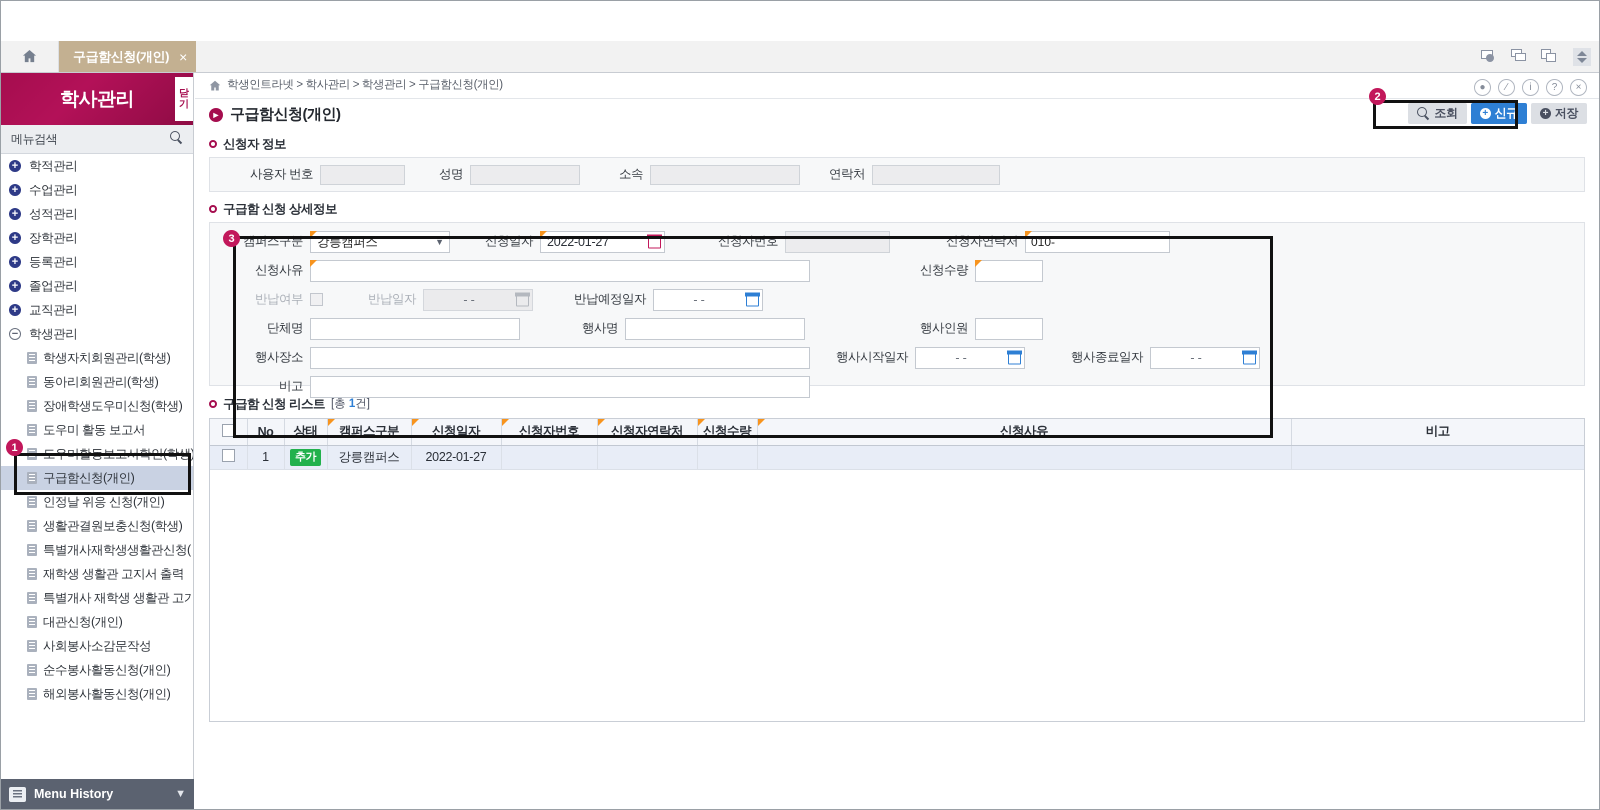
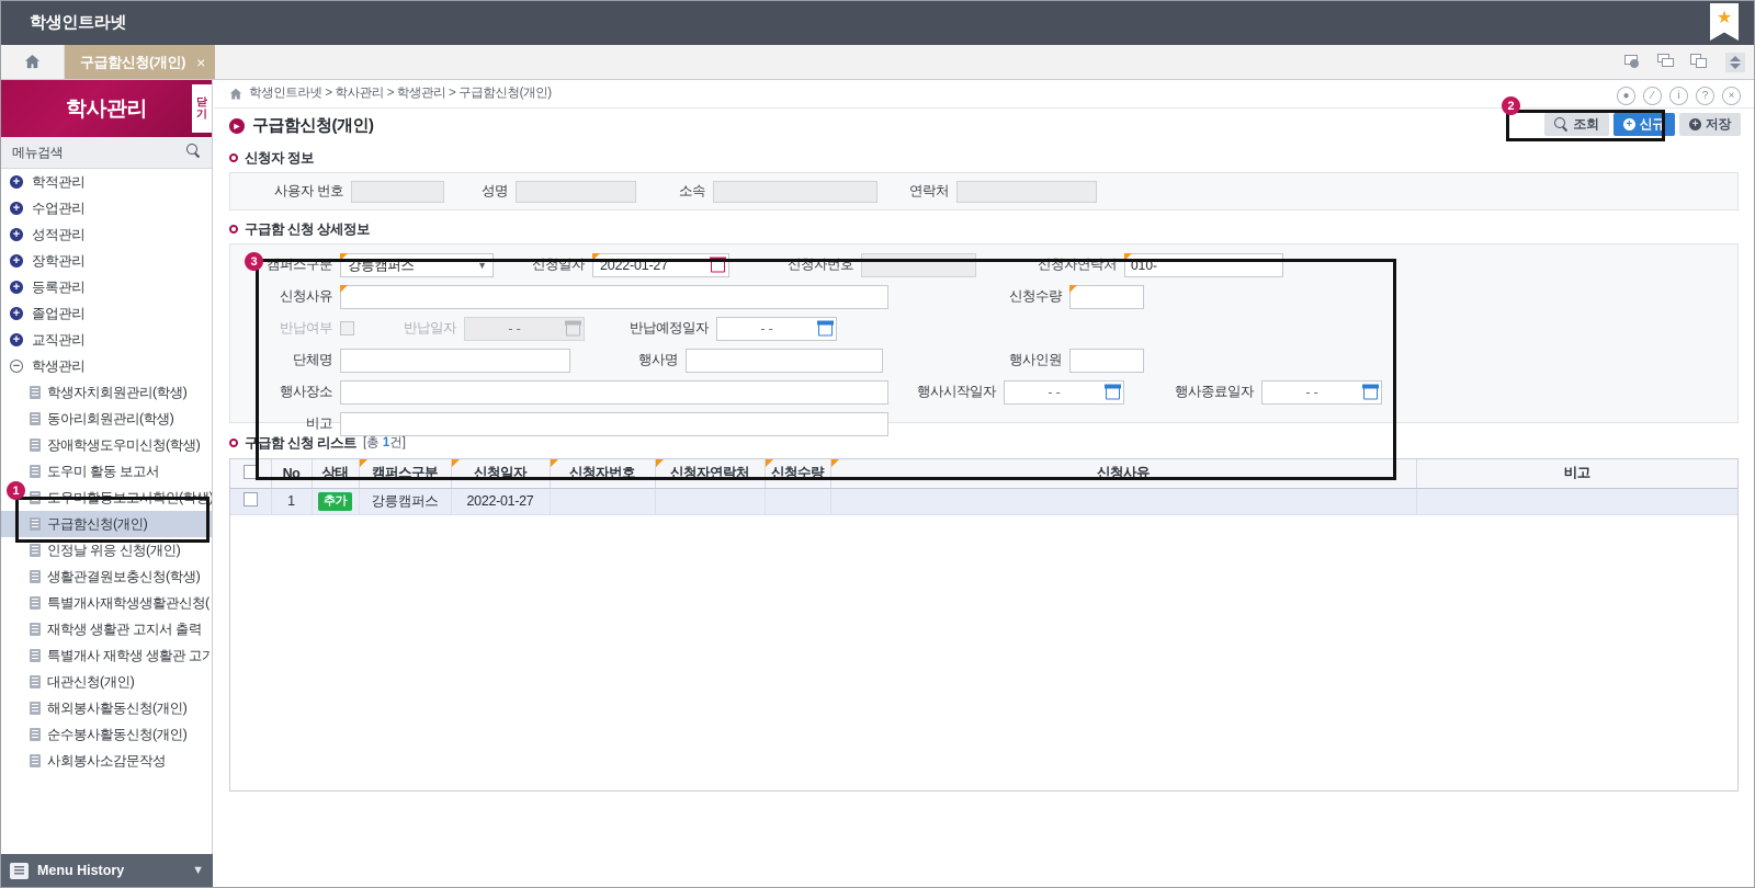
+ 학생인트라넷
+ ★
  구급함신청(개인)
  ×
  학사관리
  닫기
  메뉴검색
  +
  학적관리
  +
  수업관리
  +
  성적관리
  +
  장학관리
  +
  등록관리
  +
  졸업관리
  +
  교직관리
  −
  학생관리
  학생자치회원관리(학생)
  동아리회원관리(학생)
  장애학생도우미신청(학생)
  도우미 활동 보고서
  도우미활동보고서확인(학생)
  구급함신청(개인)
  인정날 위응 신청(개인)
  생활관결원보충신청(학생)
  특별개사재학생생활관신청(
  재학생 생활관 고지서 출력
  특별개사 재학생 생활관 고기
  대관신청(개인)
- 사회봉사소감문작성
+ 해외봉사활동신청(개인)
  순수봉사활동신청(개인)
- 해외봉사활동신청(개인)
+ 사회봉사소감문작성
  Menu History
  ▼
  학생인트라넷 > 학사관리 > 학생관리 > 구급함신청(개인)
  ●
  ∕
  i
  ?
  ×
  ►
  구급함신청(개인)
  조회
  +
  신규
  +
  저장
  신청자 정보
  사용자 번호
  성명
  소속
  연락처
  구급함 신청 상세정보
  캠퍼스구분
  강릉캠퍼스
  ▼
  신청일자
  2022-01-27
  신청자번호
  신청자연락처
  010-
  신청사유
  신청수량
  반납여부
  반납일자
  - -
  반납예정일자
  - -
  단체명
  행사명
  행사인원
  행사장소
  행사시작일자
  - -
  행사종료일자
  - -
  비고
  구급함 신청 리스트
  [총 1건]
  	No	상태	캠퍼스구분	신청일자	신청자번호	신청자연락처	신청수량	신청사유	비고
  	1	추가	강릉캠퍼스	2022-01-27
  1
  2
  3
